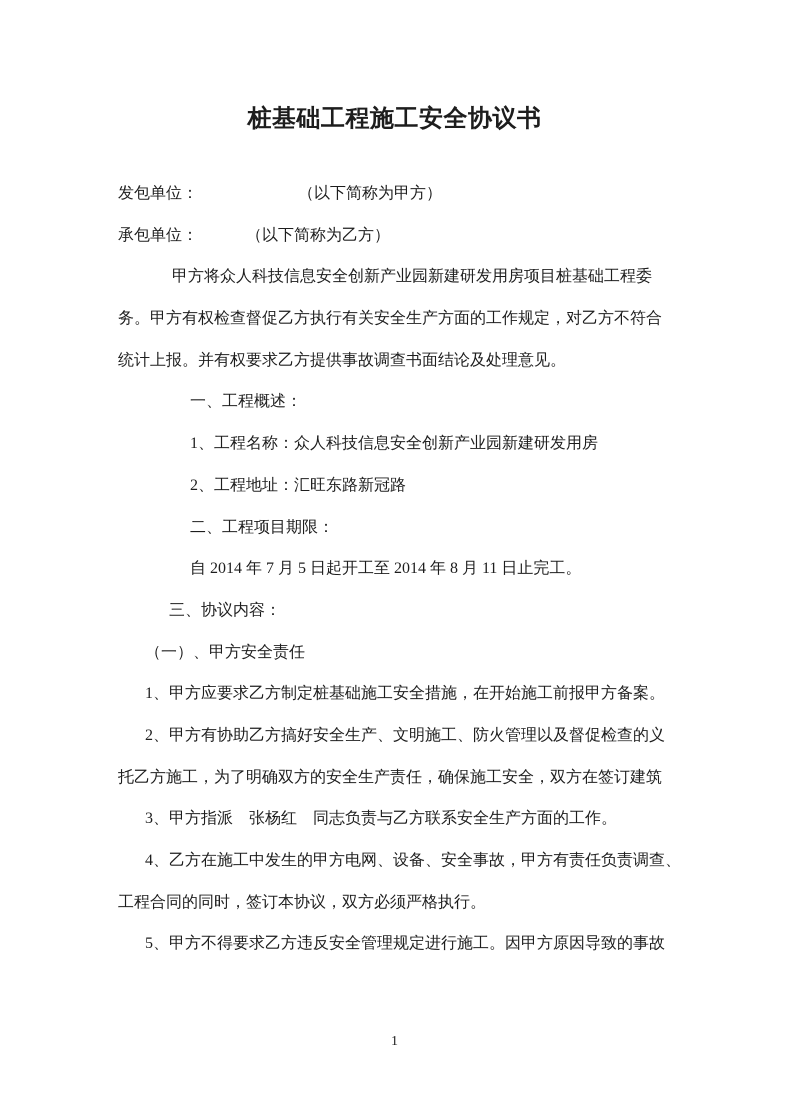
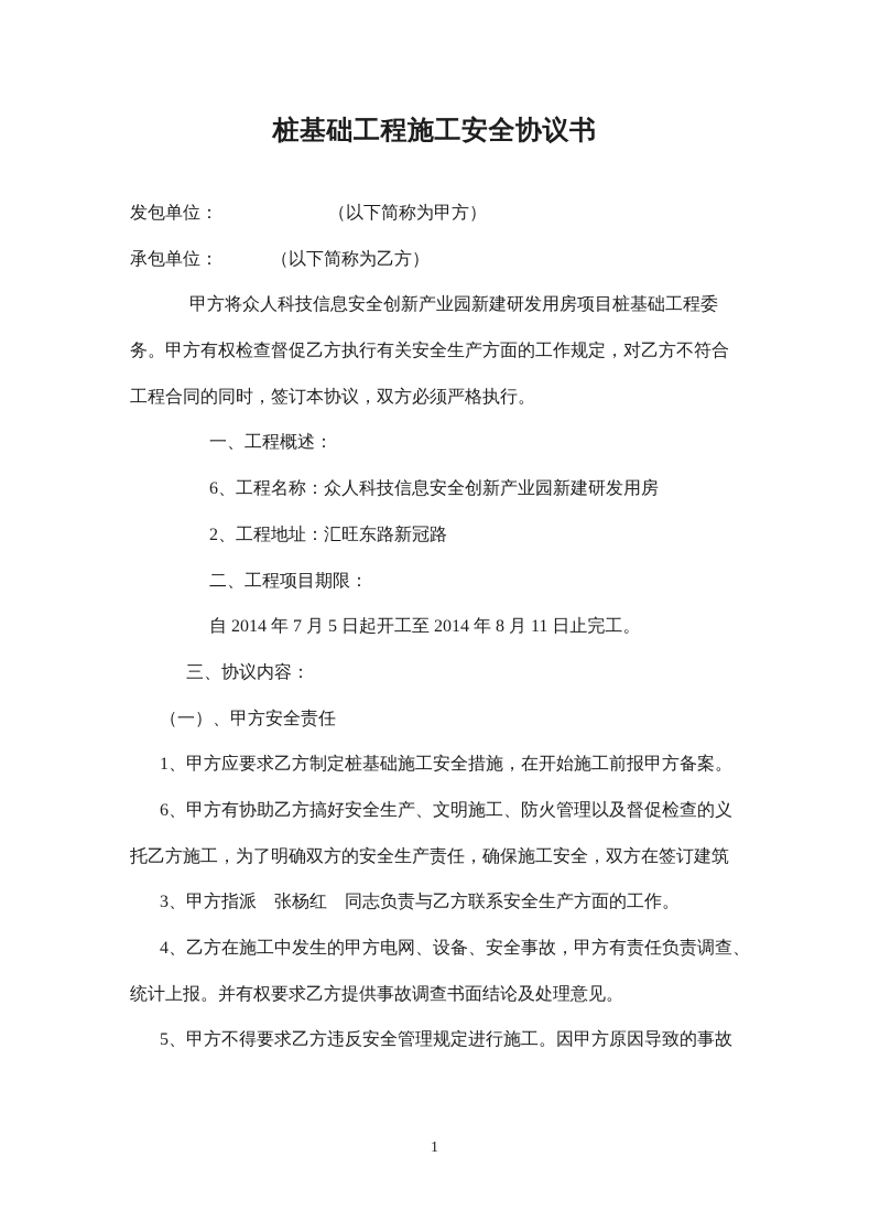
  桩基础工程施工安全协议书
  发包单位： （以下简称为甲方）
  承包单位： （以下简称为乙方）
  甲方将众人科技信息安全创新产业园新建研发用房项目桩基础工程委
  务。甲方有权检查督促乙方执行有关安全生产方面的工作规定，对乙方不符合
- 统计上报。并有权要求乙方提供事故调查书面结论及处理意见。
+ 工程合同的同时，签订本协议，双方必须严格执行。
  一、工程概述：
- 1、工程名称：众人科技信息安全创新产业园新建研发用房
+ 6、工程名称：众人科技信息安全创新产业园新建研发用房
  2、工程地址：汇旺东路新冠路
  二、工程项目期限：
  自 2014 年 7 月 5 日起开工至 2014 年 8 月 11 日止完工。
  三、协议内容：
  （一）、甲方安全责任
  1、甲方应要求乙方制定桩基础施工安全措施，在开始施工前报甲方备案。
- 2、甲方有协助乙方搞好安全生产、文明施工、防火管理以及督促检查的义
+ 6、甲方有协助乙方搞好安全生产、文明施工、防火管理以及督促检查的义
  托乙方施工，为了明确双方的安全生产责任，确保施工安全，双方在签订建筑
  3、甲方指派 张杨红 同志负责与乙方联系安全生产方面的工作。
  4、乙方在施工中发生的甲方电网、设备、安全事故，甲方有责任负责调查、
- 工程合同的同时，签订本协议，双方必须严格执行。
+ 统计上报。并有权要求乙方提供事故调查书面结论及处理意见。
  5、甲方不得要求乙方违反安全管理规定进行施工。因甲方原因导致的事故
  1
